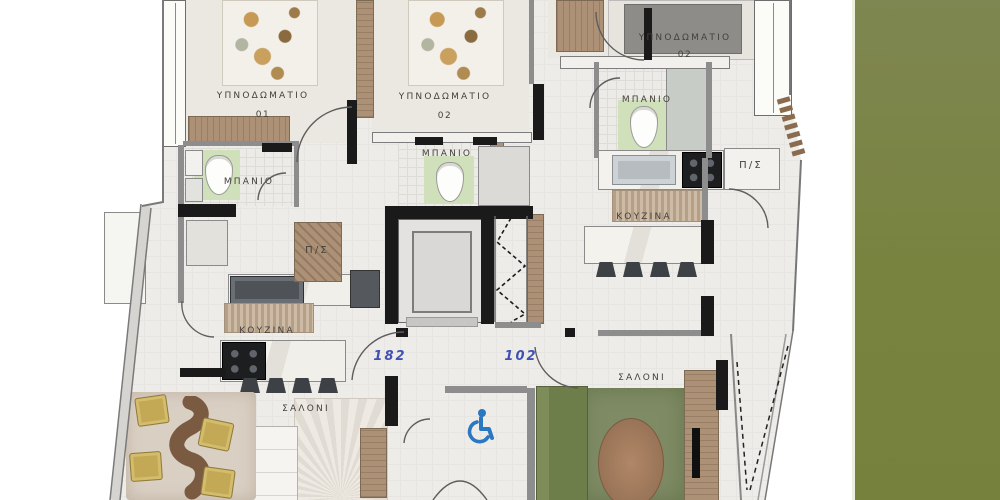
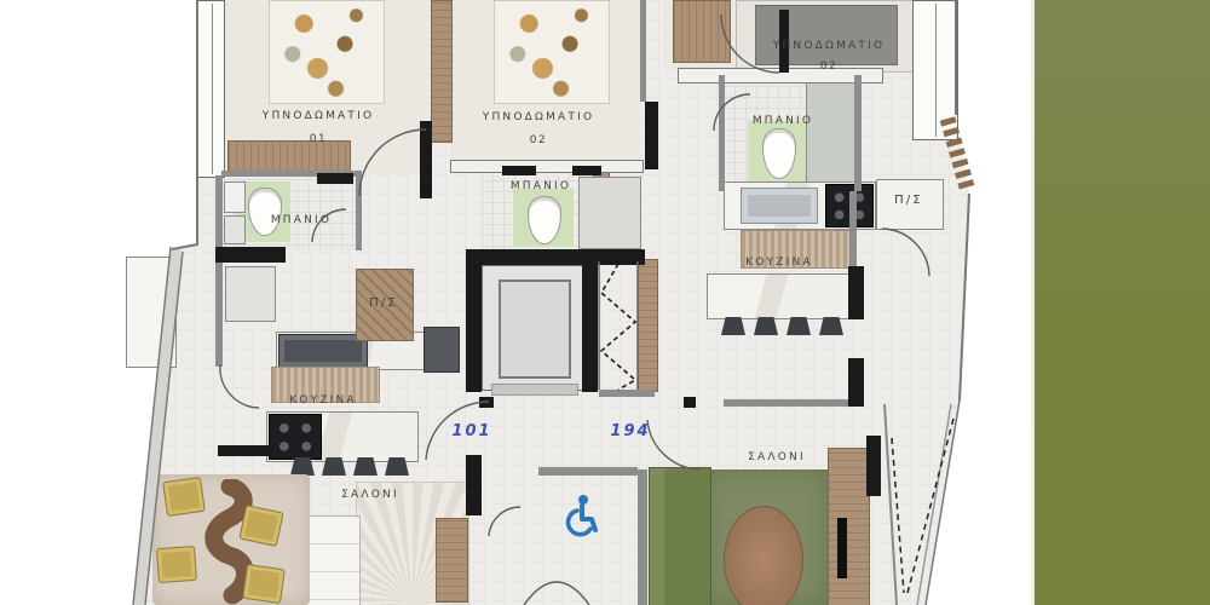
  ΥΠΝΟΔΩΜΑΤΙΟ
  01
  ΥΠΝΟΔΩΜΑΤΙΟ
  02
  ΥΠΝΟΔΩΜΑΤΙΟ
  02
  ΜΠΑΝΙΟ
  ΜΠΑΝΙΟ
  ΜΠΑΝΙΟ
  ΚΟΥΖΙΝΑ
  ΚΟΥΖΙΝΑ
  ΣΑΛΟΝΙ
  ΣΑΛΟΝΙ
  Π/Σ
  Π/Σ
- 182
+ 101
- 102
+ 194
